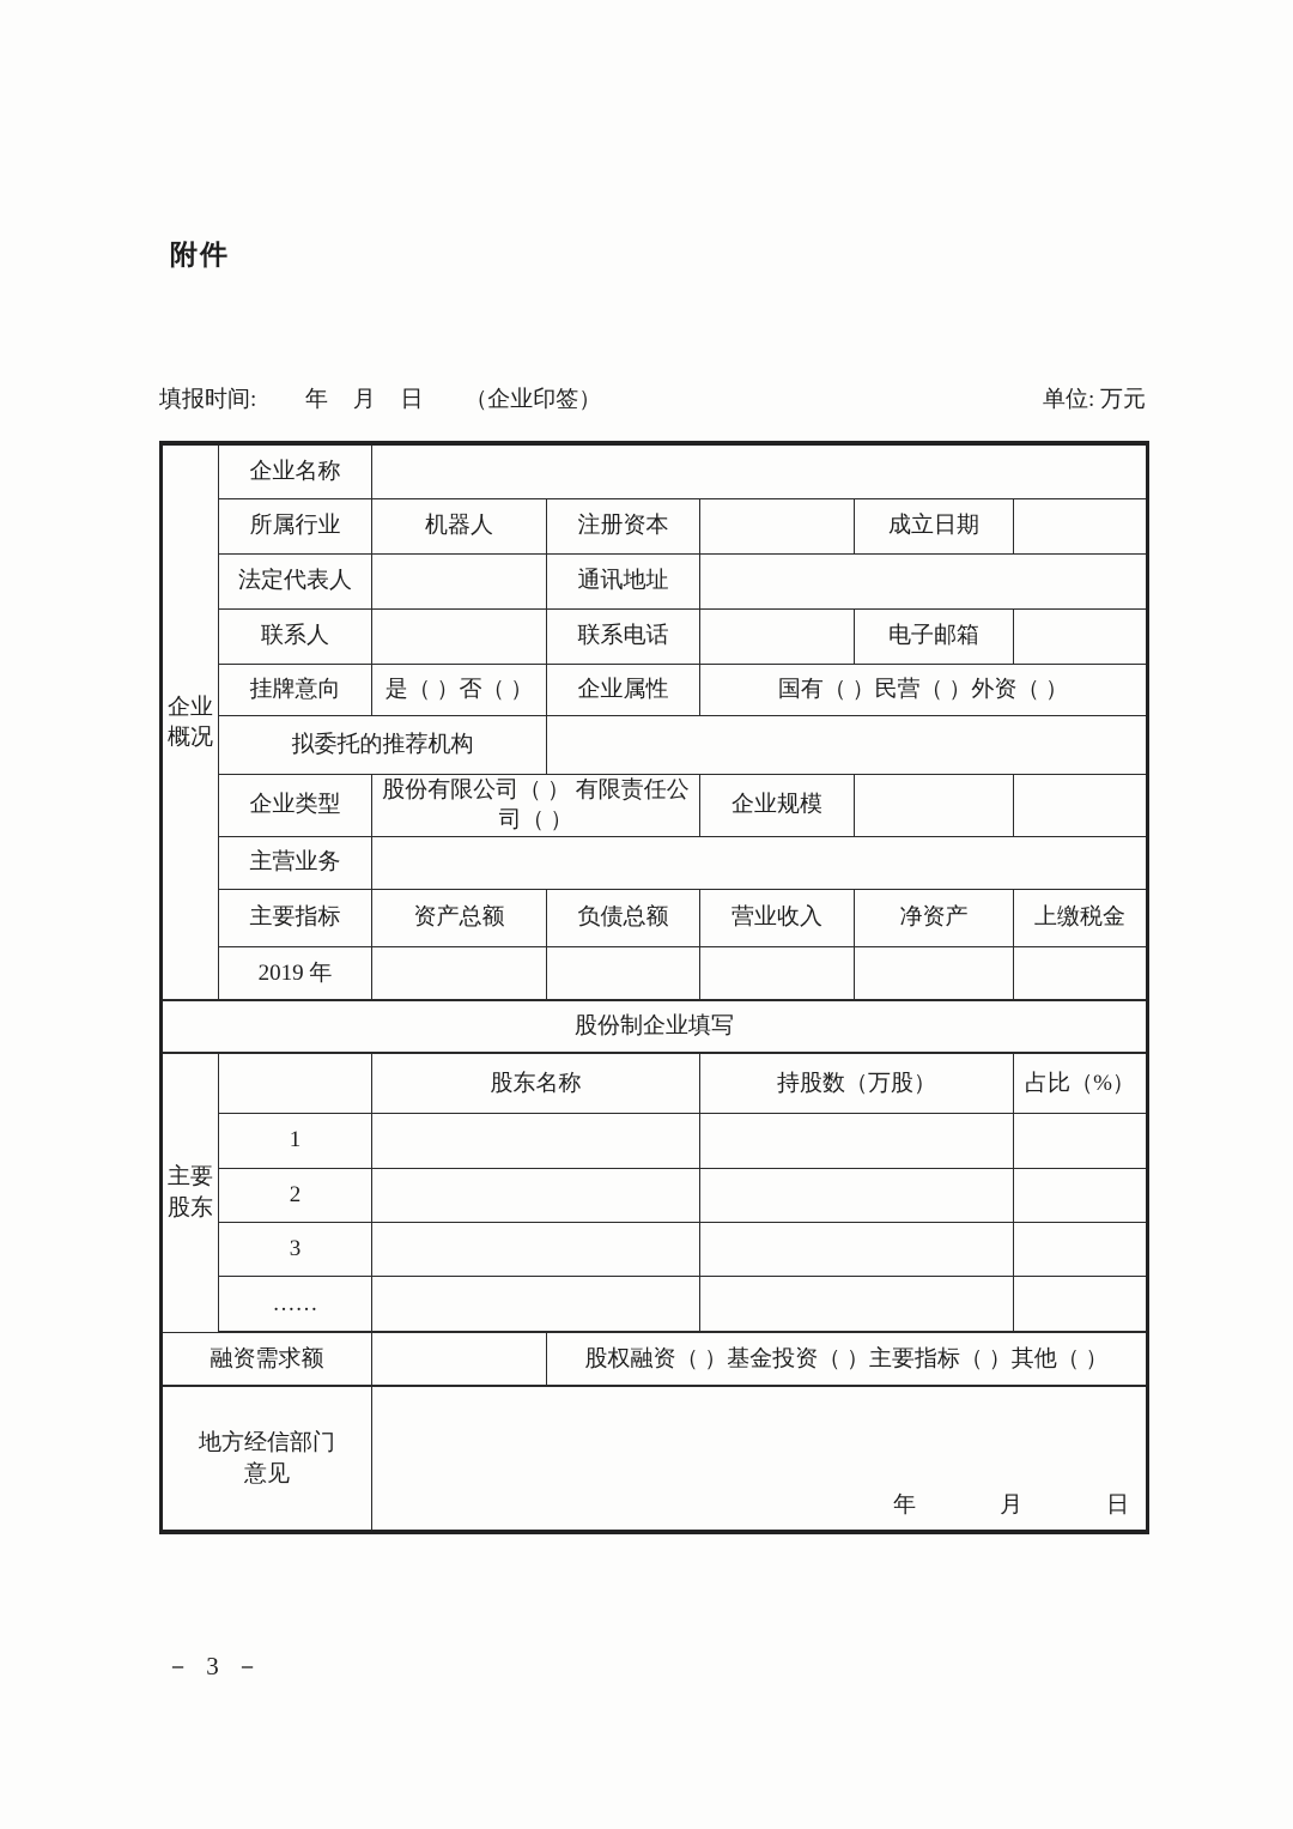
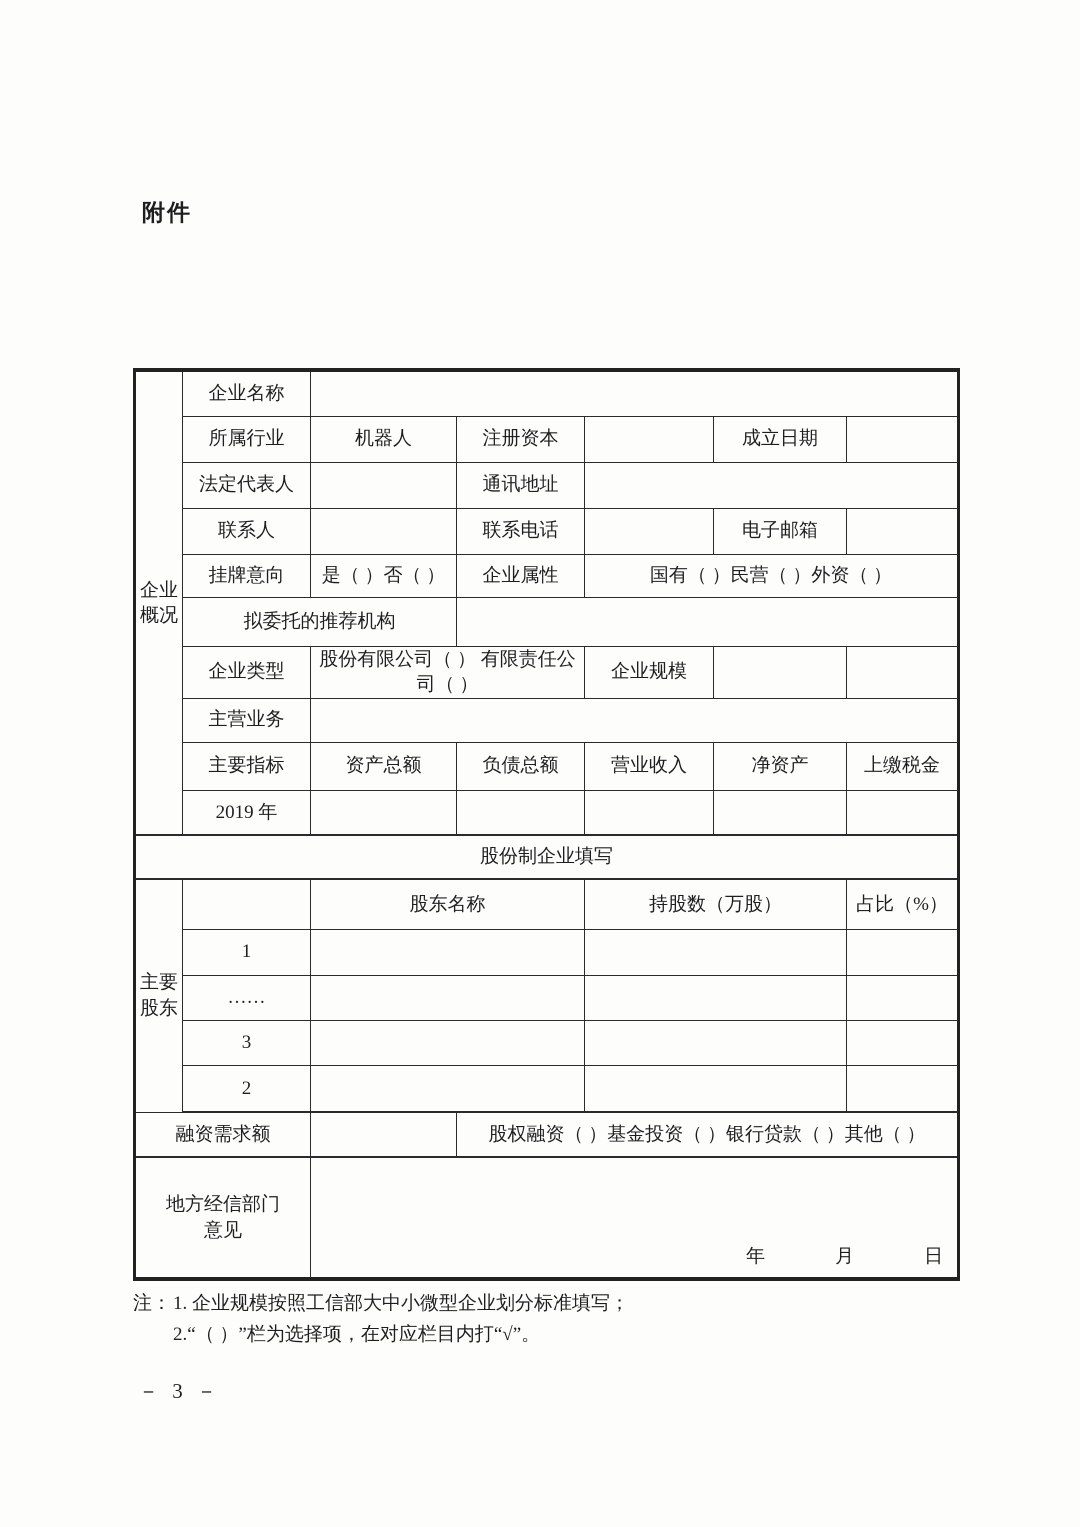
  附件
- 填报时间: 年 月 日 （企业印签）
- 单位: 万元
  企业概况	企业名称
  所属行业	机器人	注册资本		成立日期
  法定代表人		通讯地址
  联系人		联系电话		电子邮箱
  挂牌意向	是（ ）否（ ）	企业属性	国有（ ）民营（ ）外资（ ）
  拟委托的推荐机构
  企业类型	股份有限公司（ ） 有限责任公司（ ）	企业规模
  主营业务
  主要指标	资产总额	负债总额	营业收入	净资产	上缴税金
  2019 年
  股份制企业填写
  主要股东		股东名称	持股数（万股）	占比（%）
  1
- 2
+ ……
  3
- ……
+ 2
- 融资需求额		股权融资（ ）基金投资（ ）主要指标（ ）其他（ ）
+ 融资需求额		股权融资（ ）基金投资（ ）银行贷款（ ）其他（ ）
  地方经信部门意见	年 月 日
+ 注：
+ 1. 企业规模按照工信部大中小微型企业划分标准填写；
+ 2.“（ ）”栏为选择项，在对应栏目内打“√”。
  － 3 －
